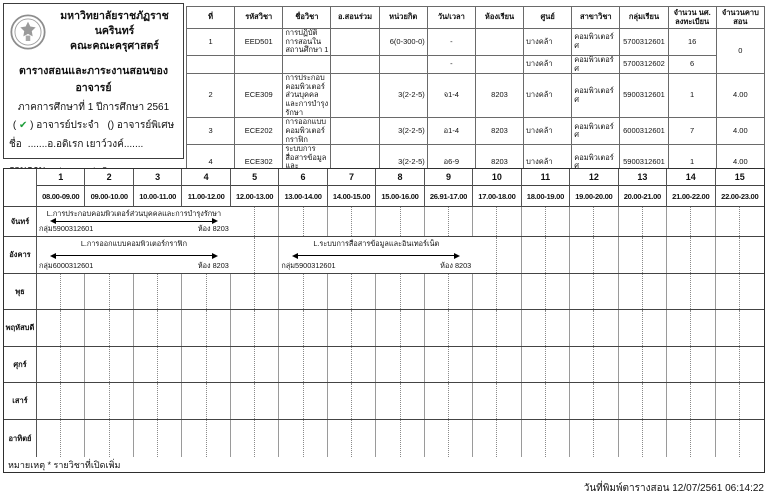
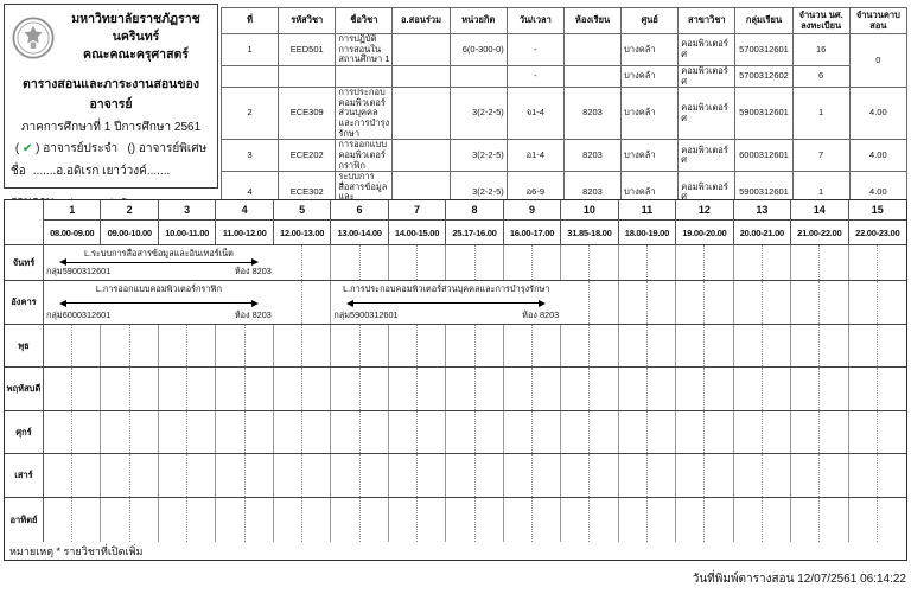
  มหาวิทยาลัยราชภัฏราชนครินทร์
  คณะคณะครุศาสตร์
  ตารางสอนและภาระงานสอนของอาจารย์
  ภาคการศึกษาที่ 1 ปีการศึกษา 2561
  ( ✔ ) อาจารย์ประจำ () อาจารย์พิเศษ
  ชื่อ .......อ.อดิเรก เยาว์วงค์.......
  ที่	รหัสวิชา	ชื่อวิชา	อ.สอนร่วม	หน่วยกิต	วัน/เวลา	ห้องเรียน	ศูนย์	สาขาวิชา	กลุ่มเรียน	จำนวน นศ. ลงทะเบียน	จำนวนคาบ สอน
  1	EED501	การปฏิบัติการสอนในสถานศึกษา 1		6(0-300-0)	-		บางคล้า	คอมพิวเตอร์ศ	5700312601	16	0
  					-		บางคล้า	คอมพิวเตอร์ศ	5700312602	6
  2	ECE309	การประกอบคอมพิวเตอร์ส่วนบุคคลและการบำรุงรักษา		3(2-2-5)	จ1-4	8203	บางคล้า	คอมพิวเตอร์ศ	5900312601	1	4.00
  3	ECE202	การออกแบบคอมพิวเตอร์กราฟิก		3(2-2-5)	อ1-4	8203	บางคล้า	คอมพิวเตอร์ศ	6000312601	7	4.00
  4	ECE302	ระบบการสื่อสารข้อมูลและ		3(2-2-5)	อ6-9	8203	บางคล้า	คอมพิวเตอร์ศ	5900312601	1	4.00
  1
  2
  3
  4
  5
  6
  7
  8
  9
  10
  11
  12
  13
  14
  15
  08.00-09.00
  09.00-10.00
  10.00-11.00
  11.00-12.00
  12.00-13.00
  13.00-14.00
  14.00-15.00
- 15.00-16.00
+ 25.17-16.00
- 26.91-17.00
+ 16.00-17.00
- 17.00-18.00
+ 31.85-18.00
  18.00-19.00
  19.00-20.00
  20.00-21.00
  21.00-22.00
  22.00-23.00
  จันทร์
- L.การประกอบคอมพิวเตอร์ส่วนบุคคลและการบำรุงรักษา
+ L.ระบบการสื่อสารข้อมูลและอินเทอร์เน็ต
  กลุ่ม5900312601
  ห้อง 8203
  อังคาร
  L.การออกแบบคอมพิวเตอร์กราฟิก
  กลุ่ม6000312601
  ห้อง 8203
- L.ระบบการสื่อสารข้อมูลและอินเทอร์เน็ต
+ L.การประกอบคอมพิวเตอร์ส่วนบุคคลและการบำรุงรักษา
  กลุ่ม5900312601
  ห้อง 8203
  พุธ
  พฤหัสบดี
  ศุกร์
  เสาร์
  อาทิตย์
  หมายเหตุ * รายวิชาที่เปิดเพิ่ม
  วันที่พิมพ์ตารางสอน 12/07/2561 06:14:22
